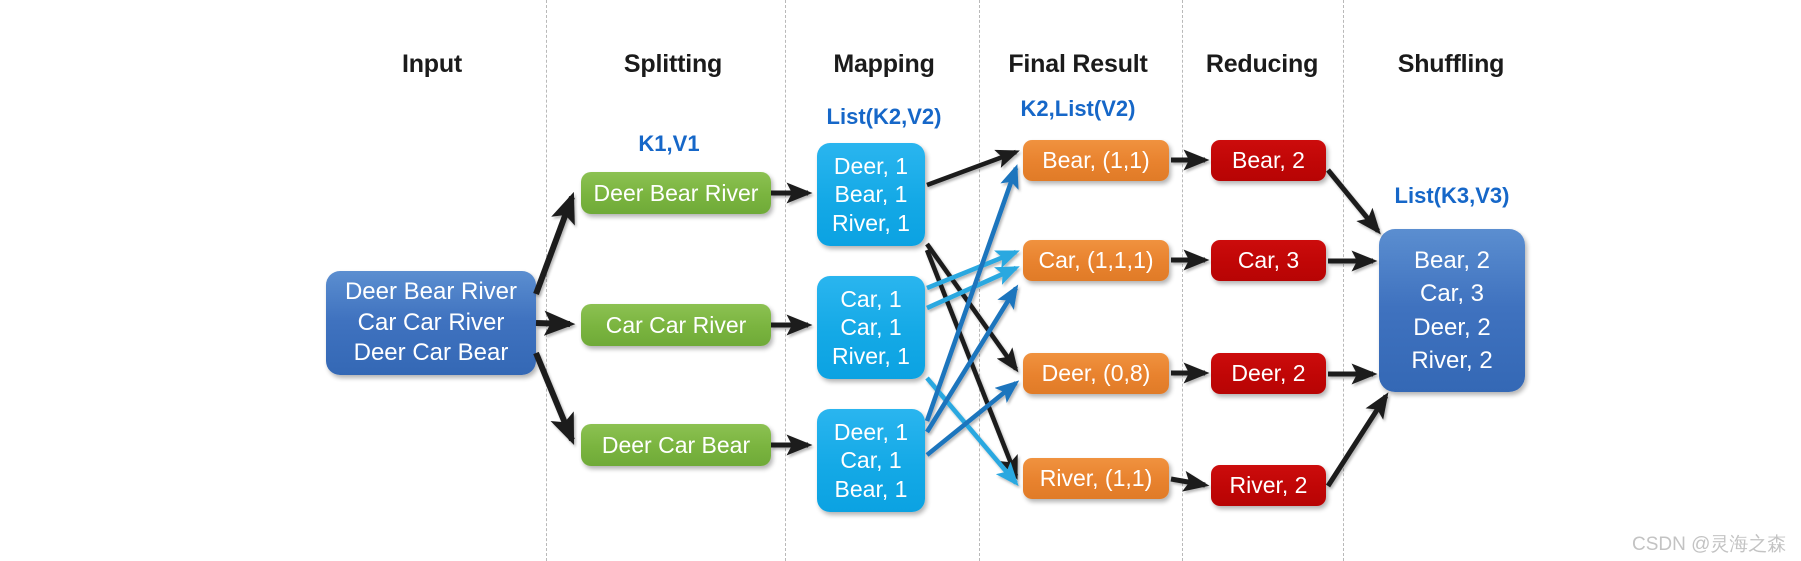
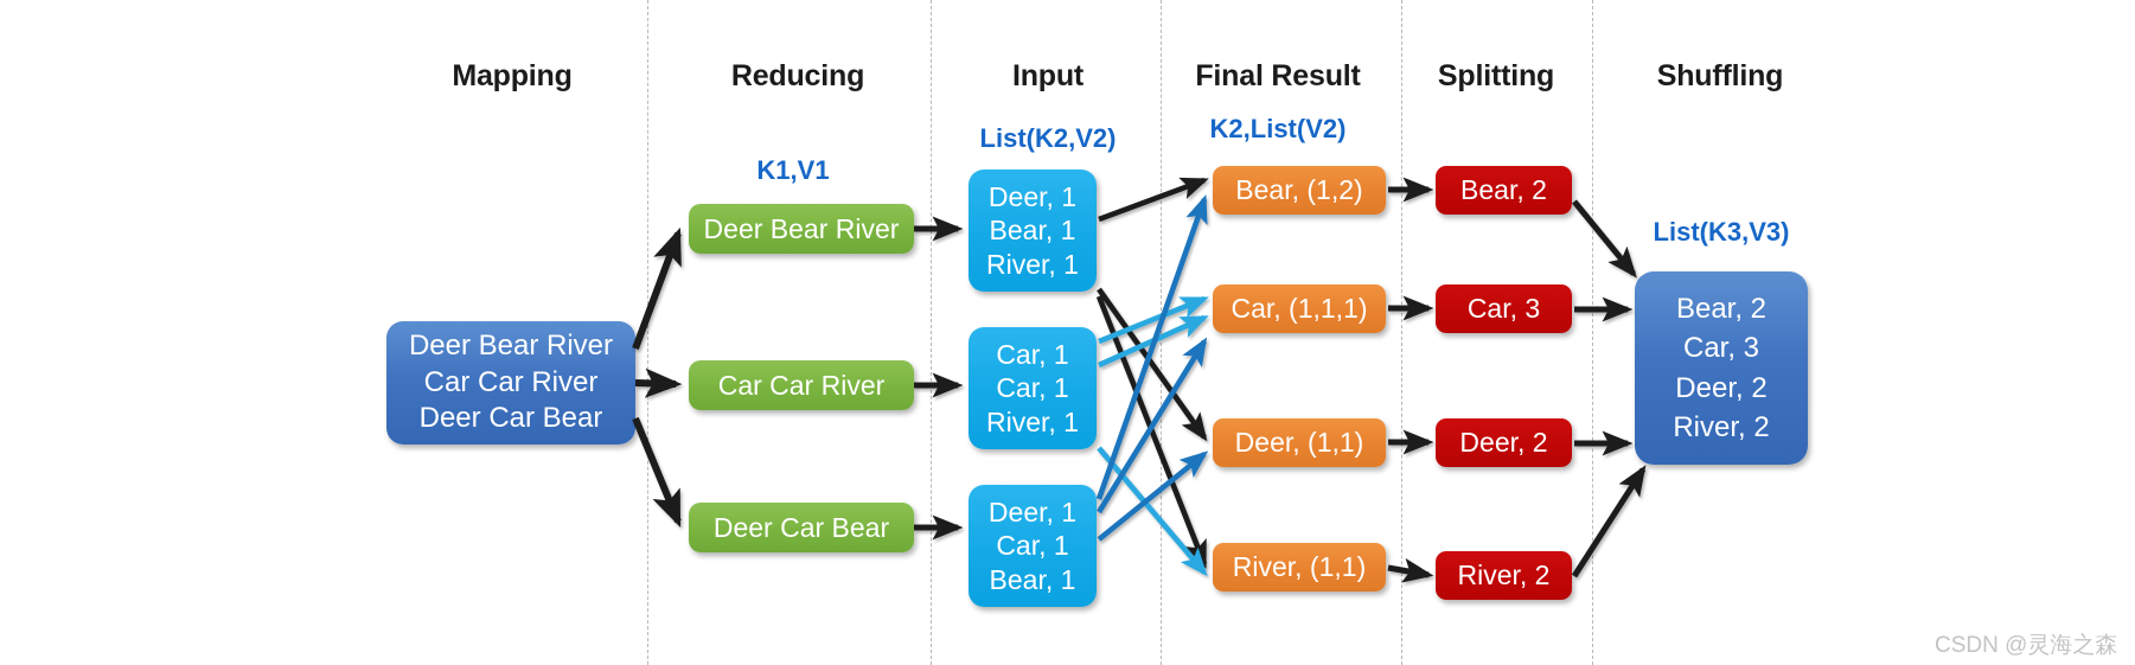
- Input
+ Mapping
- Splitting
+ Reducing
- Mapping
+ Input
  Final Result
- Reducing
+ Splitting
  Shuffling
  K1,V1
  List(K2,V2)
  K2,List(V2)
  List(K3,V3)
  Deer Bear River
  Car Car River
  Deer Car Bear
  Deer Bear River
  Car Car River
  Deer Car Bear
  Deer, 1
  Bear, 1
  River, 1
  Car, 1
  Car, 1
  River, 1
  Deer, 1
  Car, 1
  Bear, 1
- Bear, (1,1)
+ Bear, (1,2)
  Car, (1,1,1)
- Deer, (0,8)
+ Deer, (1,1)
  River, (1,1)
  Bear, 2
  Car, 3
  Deer, 2
  River, 2
  Bear, 2
  Car, 3
  Deer, 2
  River, 2
  CSDN @灵海之森
